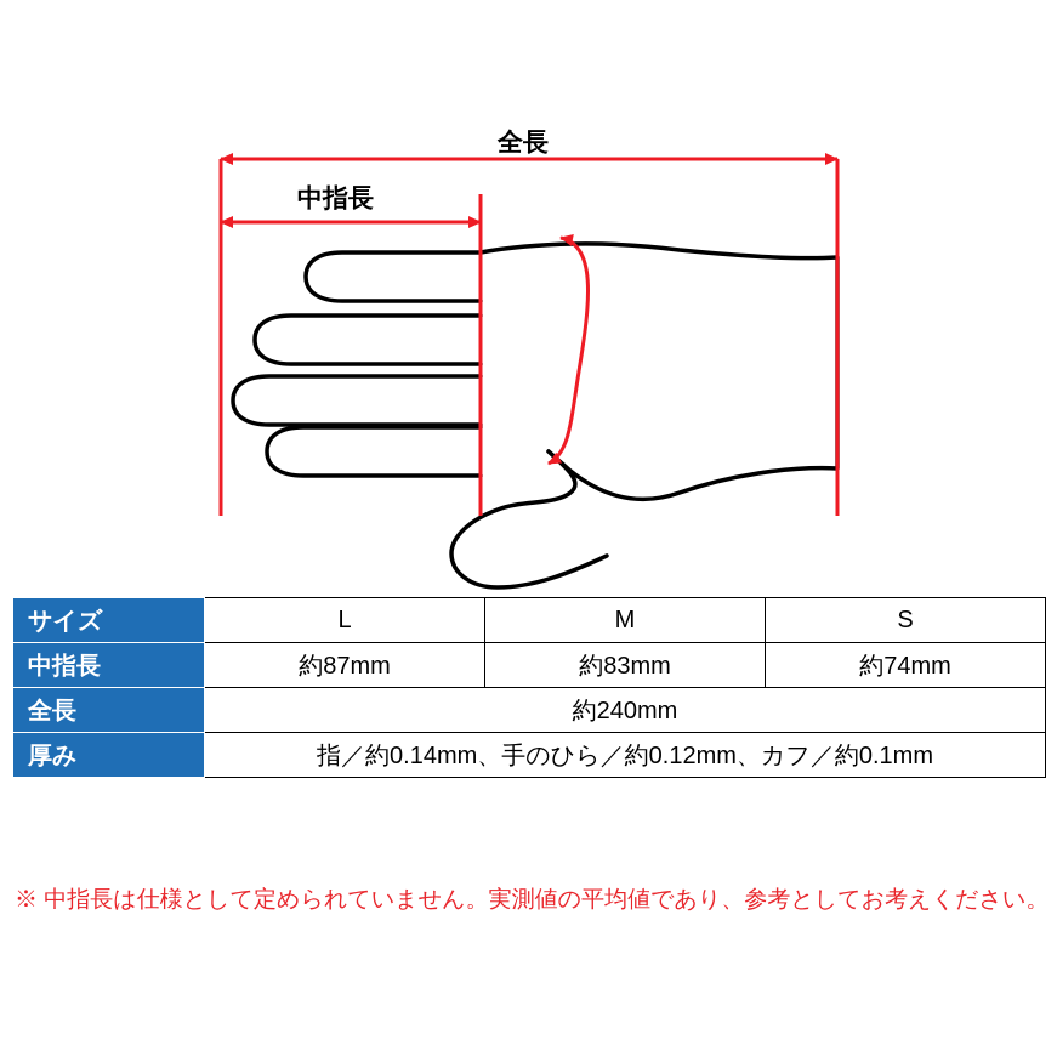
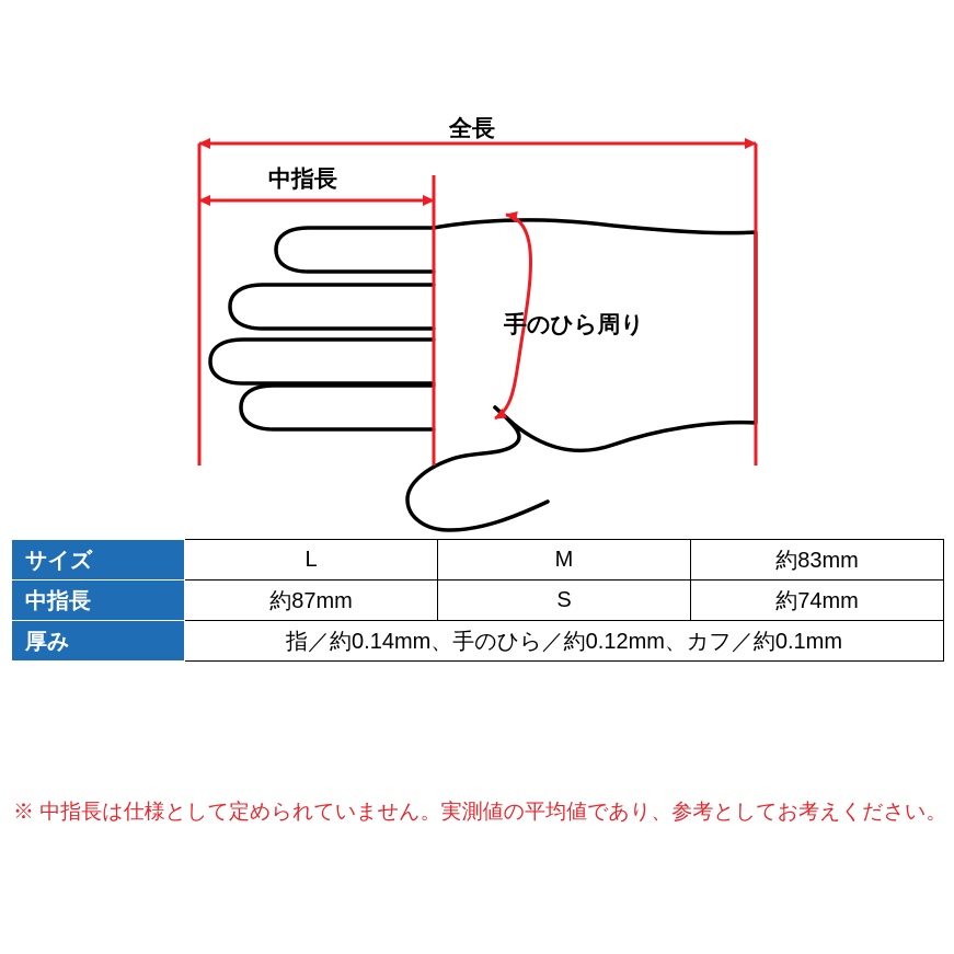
  全長
  中指長
+ 手のひら周り
- サイズ	L	M	S
+ サイズ	L	M	約83mm
- 中指長	約87mm	約83mm	約74mm
+ 中指長	約87mm	S	約74mm
- 全長	約240mm
  厚み	指／約0.14mm、手のひら／約0.12mm、カフ／約0.1mm
  ※ 中指長は仕様として定められていません。実測値の平均値であり、参考としてお考えください。
